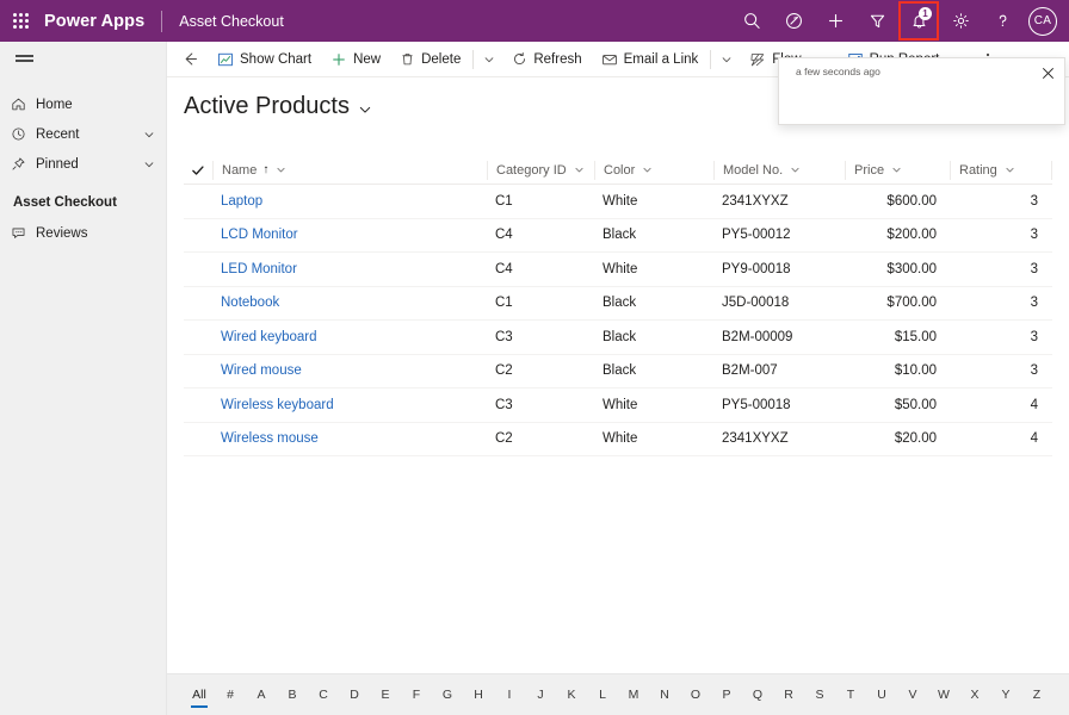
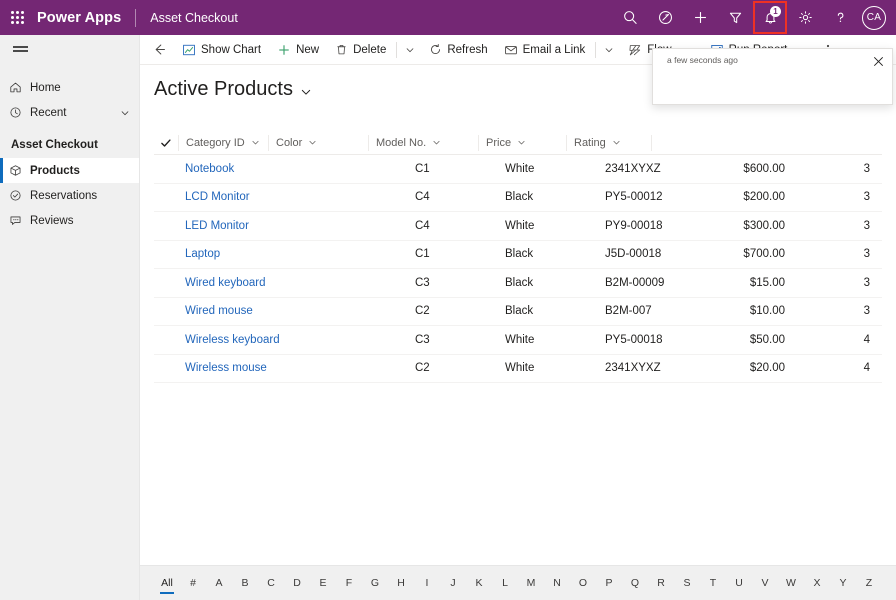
  Power Apps
  Asset Checkout
  1
  CA
  Home
  Recent
- Pinned
  Asset Checkout
+ Products
+ Reservations
  Reviews
  Show Chart
  New
  Delete
  Refresh
  Email a Link
  Active Products
- Name
- ↑
  Category ID
  Color
  Model No.
  Price
  Rating
- Laptop
+ Notebook
  C1
  White
  2341XYXZ
  $600.00
  3
  LCD Monitor
  C4
  Black
  PY5-00012
  $200.00
  3
  LED Monitor
  C4
  White
  PY9-00018
  $300.00
  3
- Notebook
+ Laptop
  C1
  Black
  J5D-00018
  $700.00
  3
  Wired keyboard
  C3
  Black
  B2M-00009
  $15.00
  3
  Wired mouse
  C2
  Black
  B2M-007
  $10.00
  3
  Wireless keyboard
  C3
  White
  PY5-00018
  $50.00
  4
  Wireless mouse
  C2
  White
  2341XYXZ
  $20.00
  4
  All
  #
  A
  B
  C
  D
  E
  F
  G
  H
  I
  J
  K
  L
  M
  N
  O
  P
  Q
  R
  S
  T
  U
  V
  W
  X
  Y
  Z
  a few seconds ago
